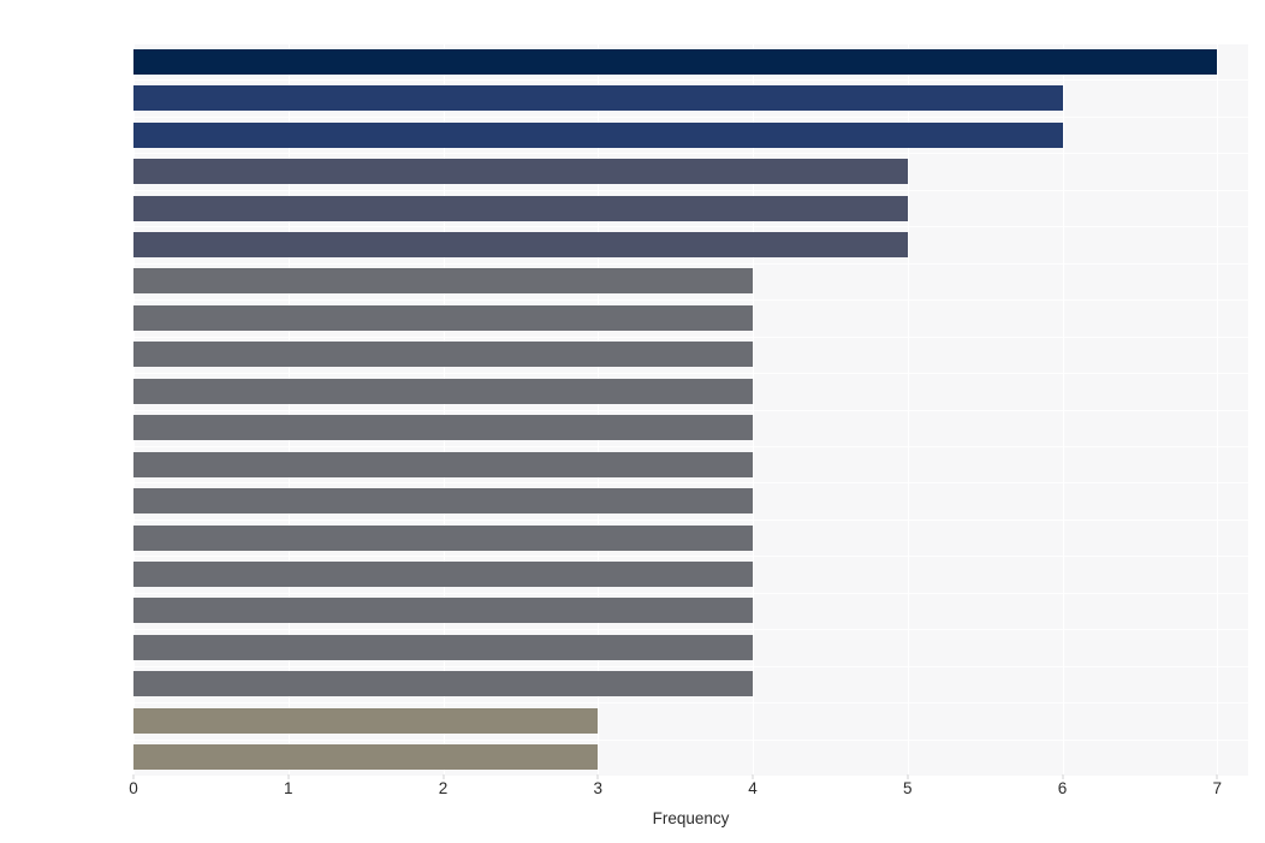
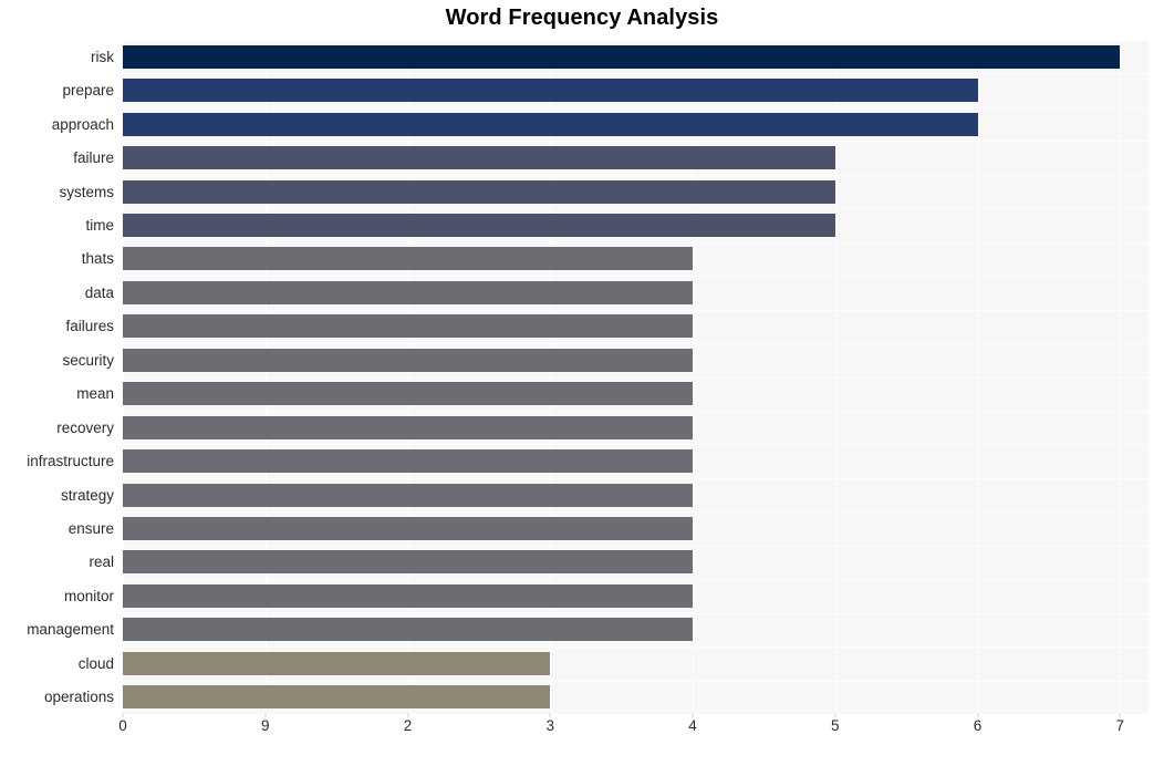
+ Word Frequency Analysis
+ risk
+ prepare
+ approach
+ failure
+ systems
+ time
+ thats
+ data
+ failures
+ security
+ mean
+ recovery
+ infrastructure
+ strategy
+ ensure
+ real
+ monitor
+ management
+ cloud
+ operations
  0
- 1
+ 9
  2
  3
  4
  5
  6
  7
- Frequency
